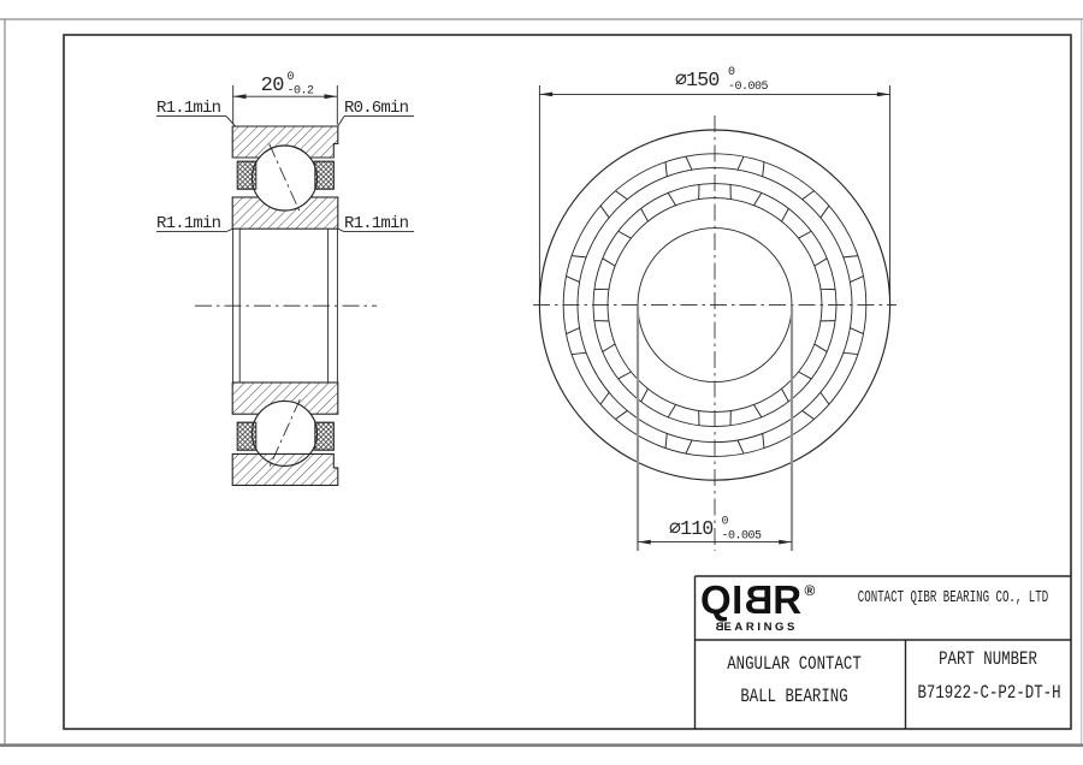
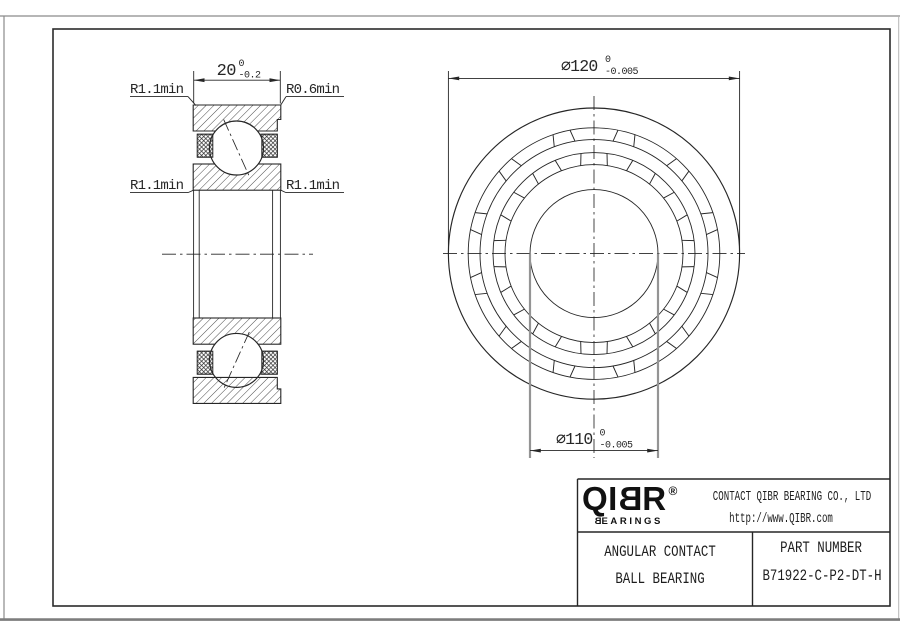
  20
  0
  -0.2
  R1.1min
  R0.6min
  R1.1min
  R1.1min
- ⌀150
+ ⌀120
  0
  -0.005
  ⌀110
  0
  -0.005
  CONTACT QIBR BEARING CO., LTD
+ http://www.QIBR.com
  ANGULAR CONTACT
  BALL BEARING
  PART NUMBER
  B71922-C-P2-DT-H
